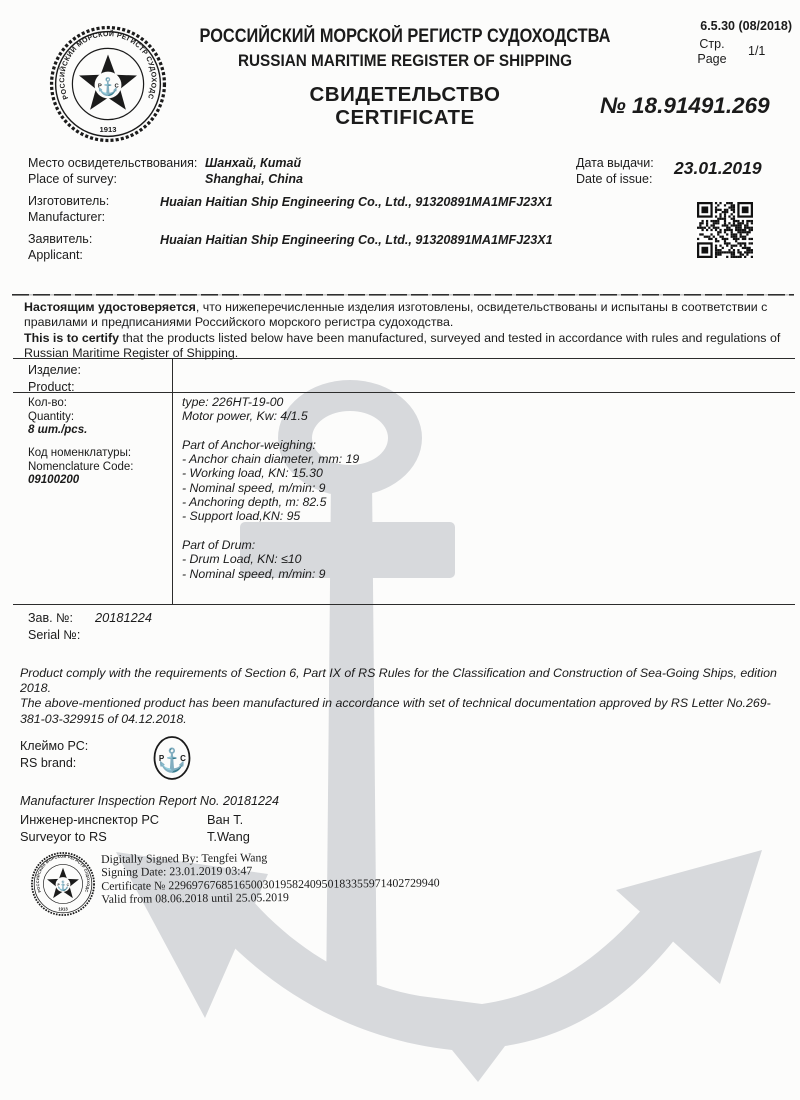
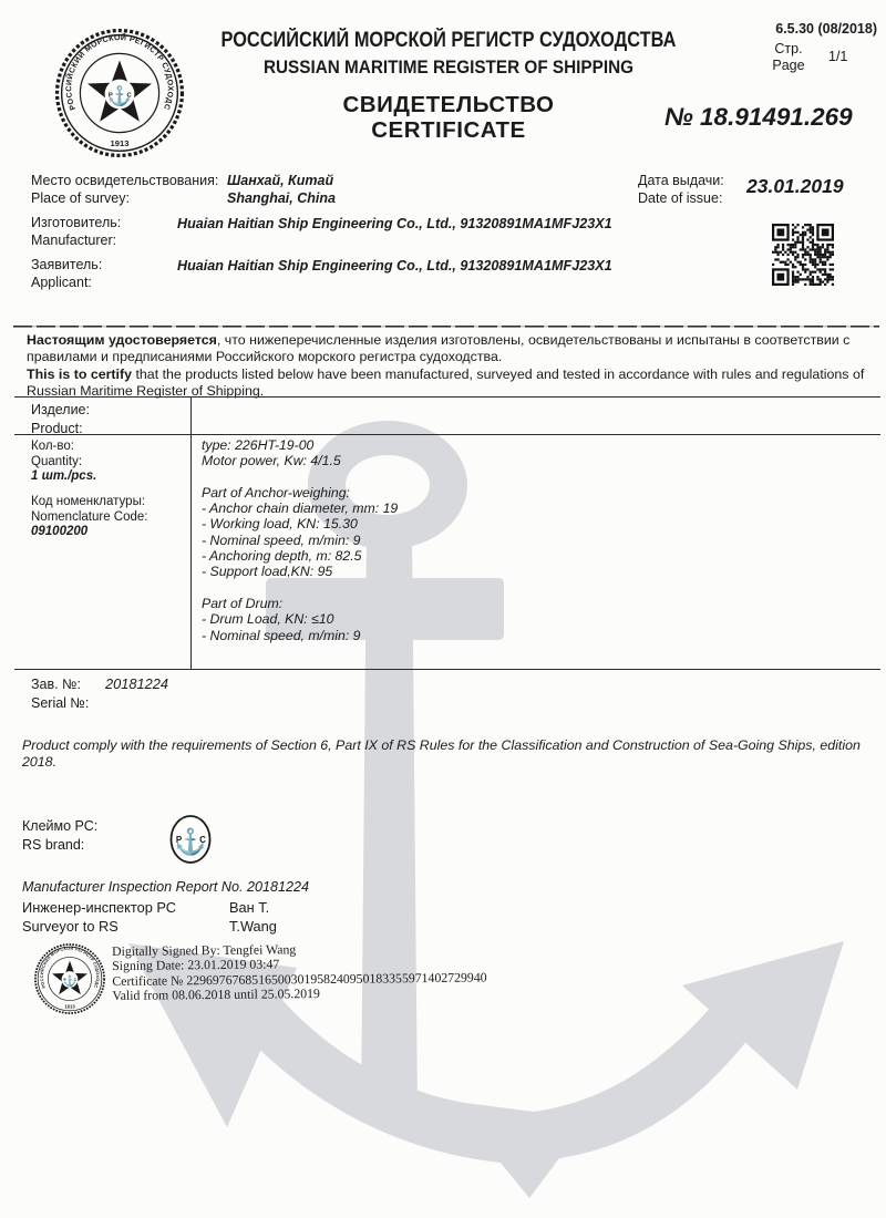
  РОССИЙСКИЙ МОРСКОЙ РЕГИСТР СУДОХОДСТВА
  RUSSIAN MARITIME REGISTER OF SHIPPING
  СВИДЕТЕЛЬСТВО
  CERTIFICATE
  № 18.91491.269
  6.5.30 (08/2018)
  Стр.
  Page
  1/1
  Место освидетельствования:
  Place of survey:
  Шанхай, Китай
  Shanghai, China
  Дата выдачи:
  Date of issue:
  23.01.2019
  Изготовитель:
  Manufacturer:
  Huaian Haitian Ship Engineering Co., Ltd., 91320891MA1MFJ23X1
  Заявитель:
  Applicant:
  Huaian Haitian Ship Engineering Co., Ltd., 91320891MA1MFJ23X1
  Настоящим удостоверяется, что нижеперечисленные изделия изготовлены, освидетельствованы и испытаны в соответствии с правилами и предписаниями Российского морского регистра судоходства.
  This is to certify that the products listed below have been manufactured, surveyed and tested in accordance with rules and regulations of Russian Maritime Register of Shipping.
  Изделие:
  Product:
  Кол-во:
  Quantity:
- 8 шт./pcs.
+ 1 шт./pcs.
  Код номенклатуры:
  Nomenclature Code:
  09100200
  type: 226HT-19-00
  Motor power, Kw: 4/1.5
  Part of Anchor-weighing:
  - Anchor chain diameter, mm: 19
  - Working load, KN: 15.30
  - Nominal speed, m/min: 9
  - Anchoring depth, m: 82.5
  - Support load,KN: 95
  Part of Drum:
  - Drum Load, KN: ≤10
  - Nominal speed, m/min: 9
  Зав. №:
  Serial №:
  20181224
  Product comply with the requirements of Section 6, Part IX of RS Rules for the Classification and Construction of Sea-Going Ships, edition 2018.
- The above-mentioned product has been manufactured in accordance with set of technical documentation approved by RS Letter No.269-381-03-329915 of 04.12.2018.
  Клеймо РС:
  RS brand:
  ⚓
  Р
  С
  Manufacturer Inspection Report No. 20181224
  Инженер-инспектор РС
  Surveyor to RS
  Ван Т.
  T.Wang
  Digitally Signed By: Tengfei Wang
  Signing Date: 23.01.2019 03:47
  Certificate № 2296976768516500301958240950183355971402729940
  Valid from 08.06.2018 until 25.05.2019
